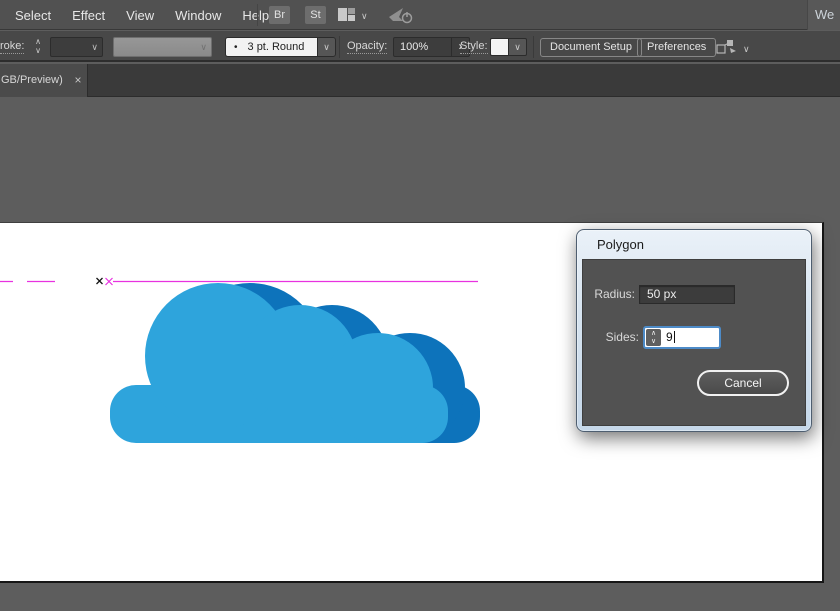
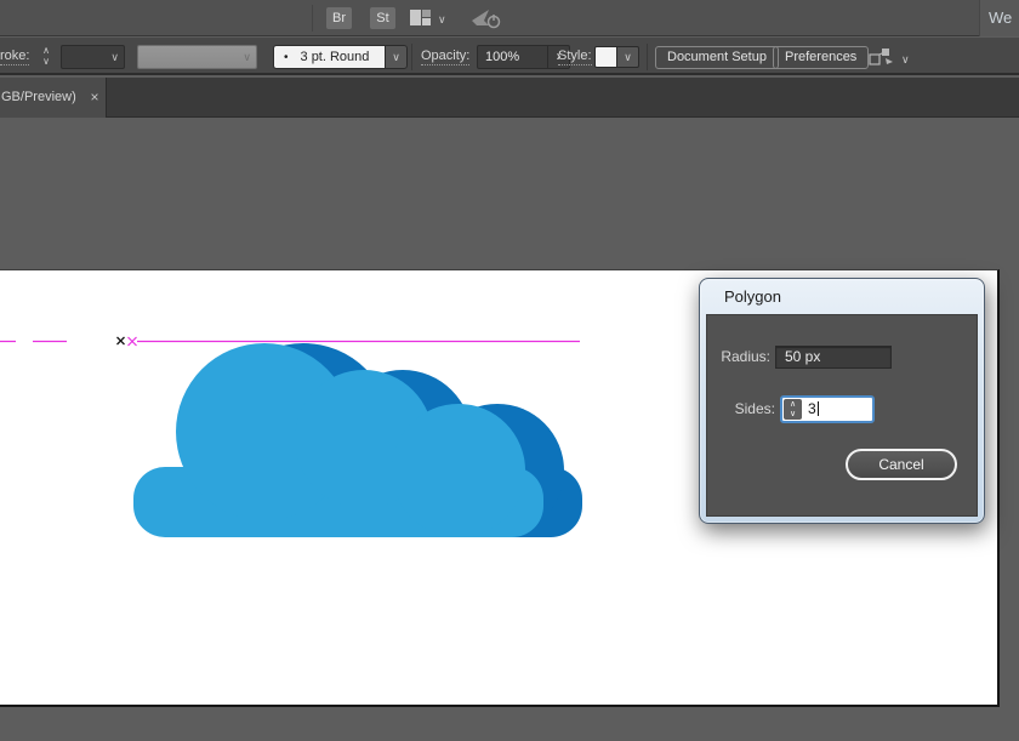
- Select
- Effect
- View
- Window
- Help
  Br
  St
  ∨
  We
  roke:
  ∧
  ∨
  ∨
  ∨
  •
  3 pt. Round
  ∨
  Opacity:
  100%
  ›
  Style:
  ∨
  Document Setup
  Preferences
  ∨
  GB/Preview)
  ×
  Polygon
  Radius:
  50 px
  Sides:
- 9
+ 3
  Cancel
